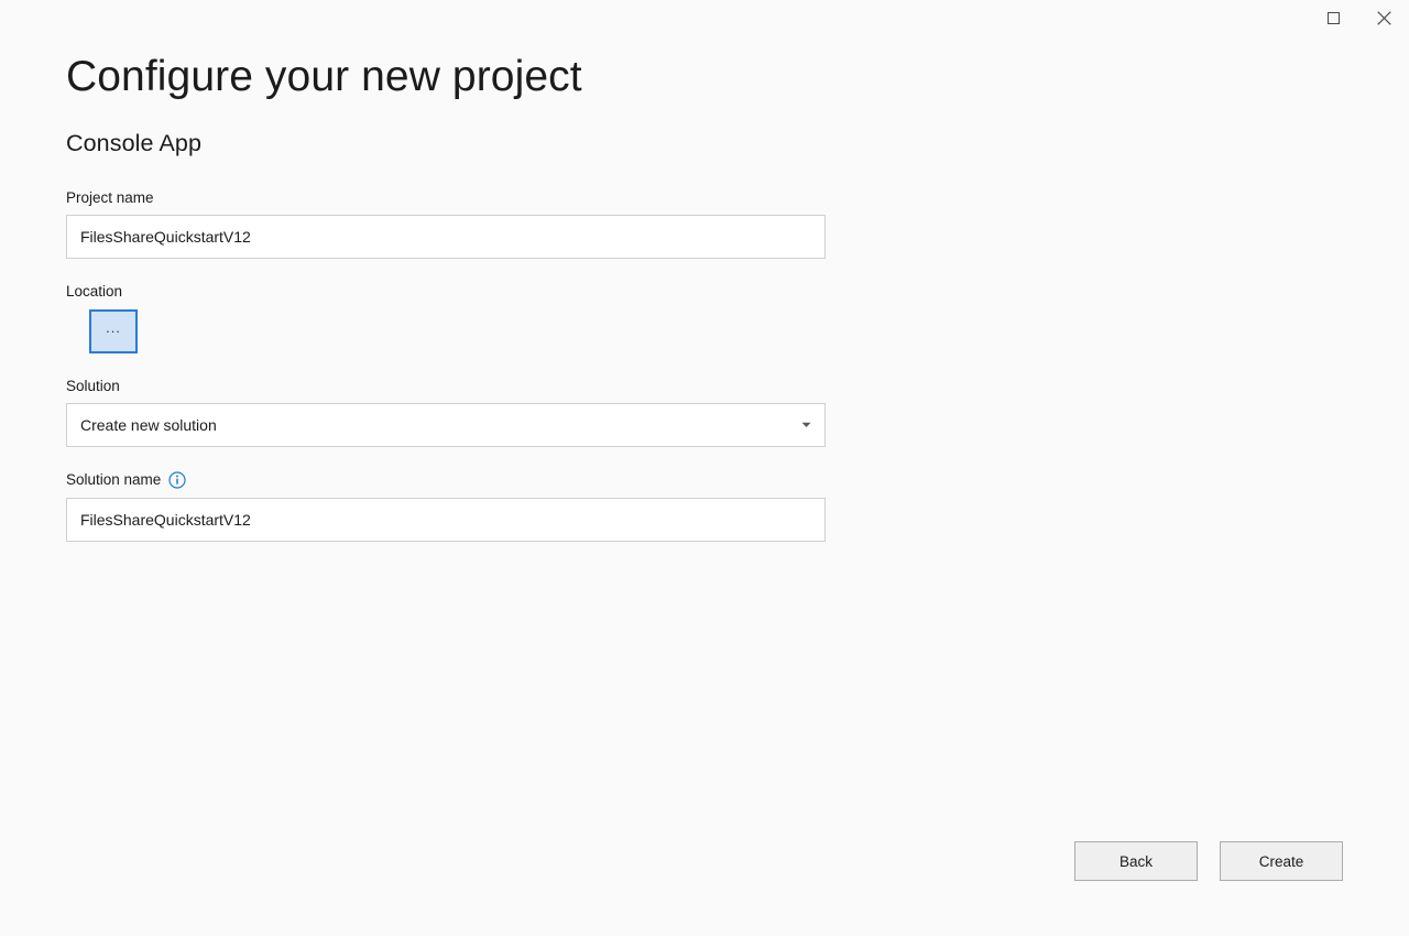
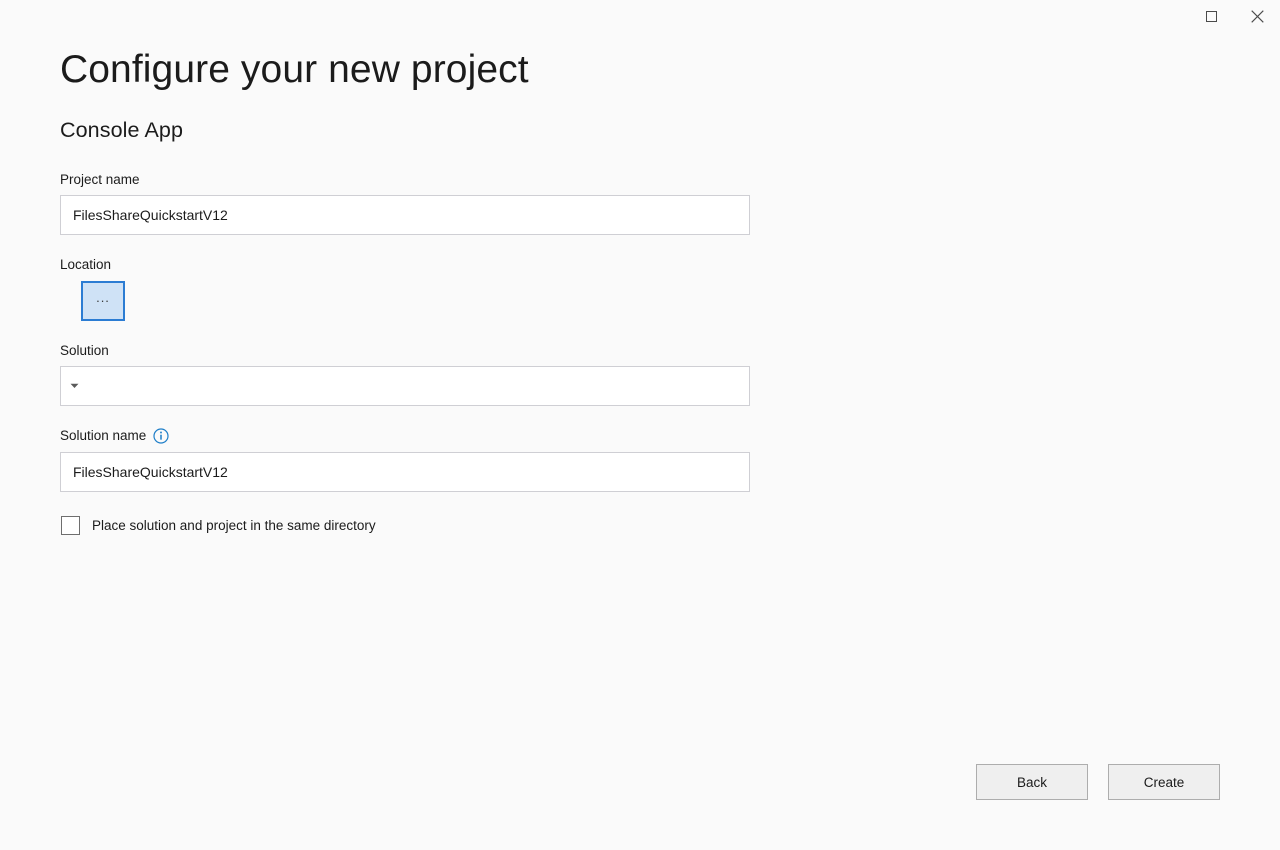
  Configure your new project
  Console App
  Project name
  FilesShareQuickstartV12
  Location
  ...
  Solution
- Create new solution
  Solution name
  FilesShareQuickstartV12
+ Place solution and project in the same directory
  Back
  Create
